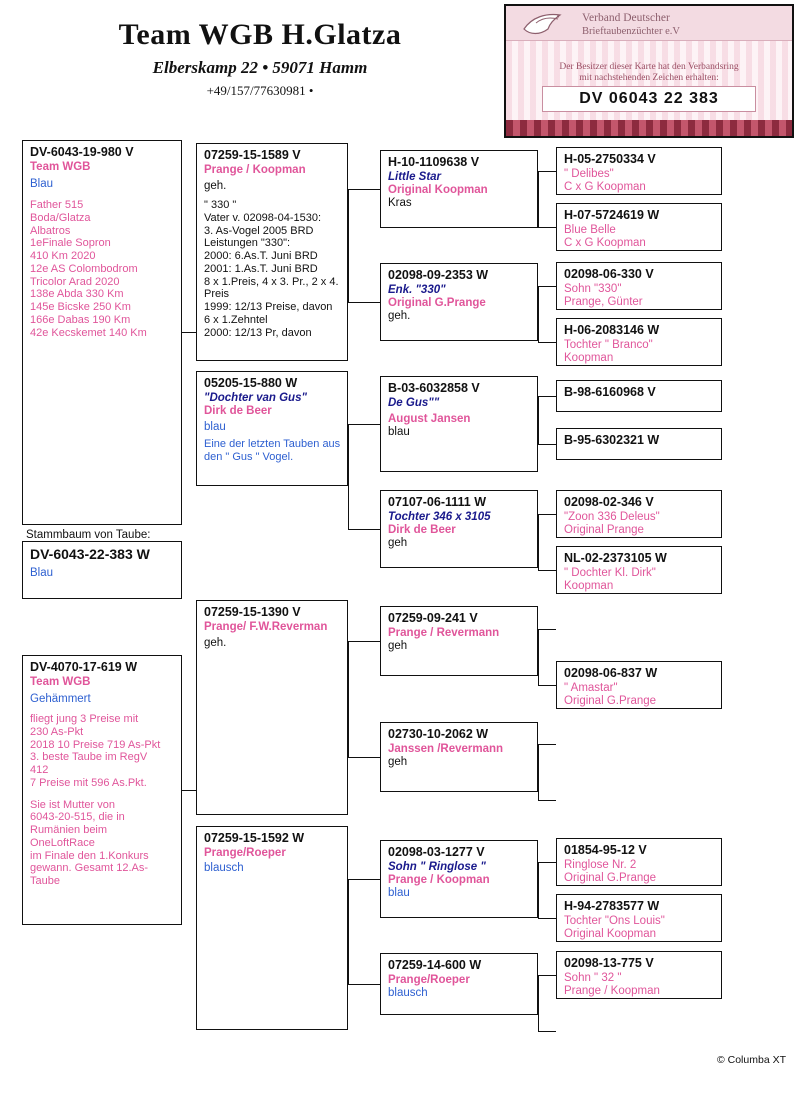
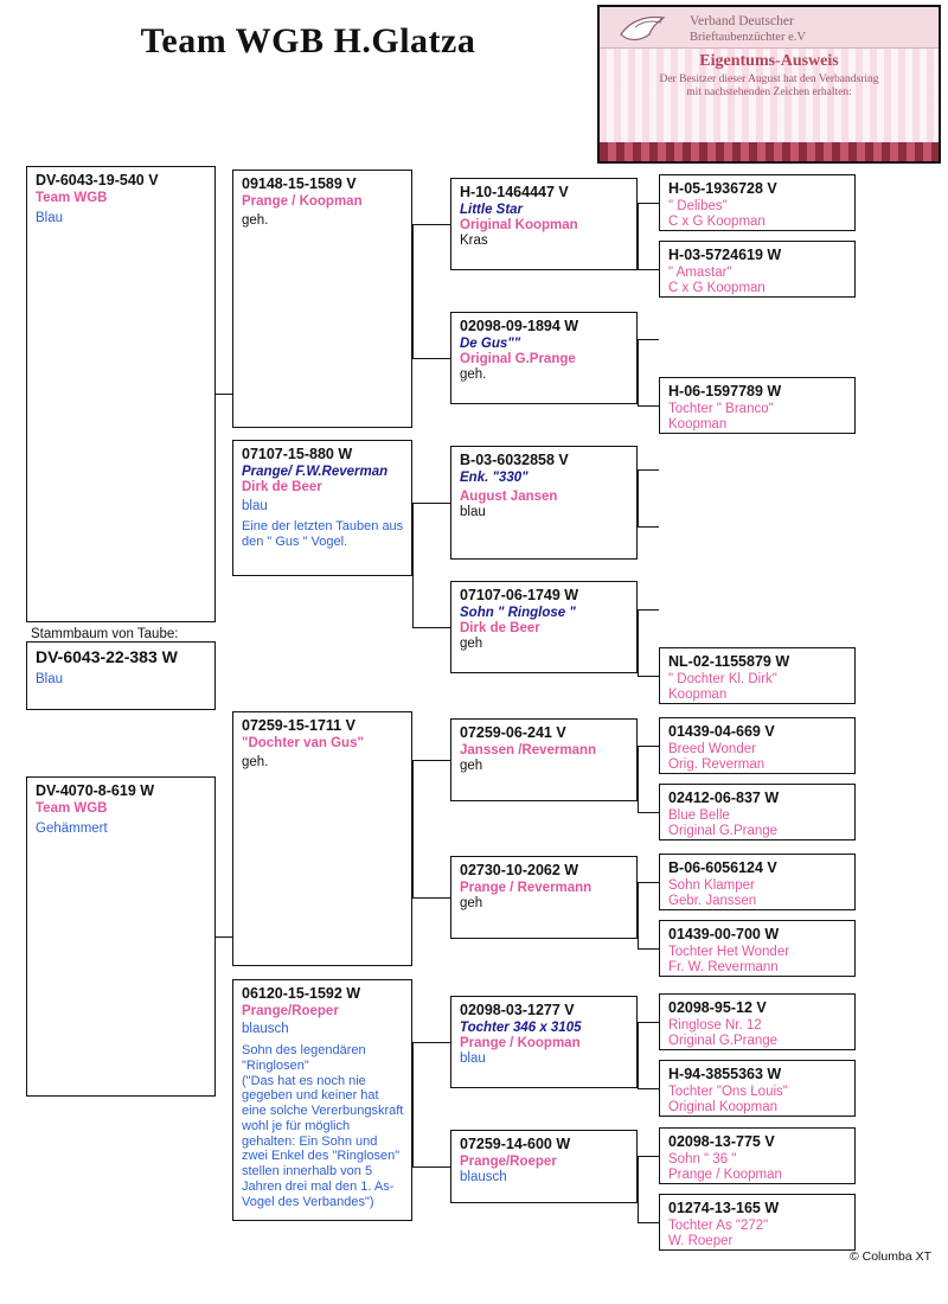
  Team WGB H.Glatza
- Elberskamp 22 • 59071 Hamm
- +49/157/77630981 •
  Verband Deutscher
  Brieftaubenzüchter e.V
+ Eigentums-Ausweis
- Der Besitzer dieser Karte hat den Verbandsring
+ Der Besitzer dieser August hat den Verbandsring
  mit nachstehenden Zeichen erhalten:
- DV 06043 22 383
- DV-6043-19-980 V
+ DV-6043-19-540 V
  Team WGB
  Blau
- Father 515
- Boda/Glatza
- Albatros
- 1eFinale Sopron
- 410 Km 2020
- 12e AS Colombodrom
- Tricolor Arad 2020
- 138e Abda 330 Km
- 145e Bicske 250 Km
- 166e Dabas 190 Km
- 42e Kecskemet 140 Km
  Stammbaum von Taube:
  DV-6043-22-383 W
  Blau
- DV-4070-17-619 W
+ DV-4070-8-619 W
  Team WGB
  Gehämmert
- fliegt jung 3 Preise mit
- 230 As-Pkt
- 2018 10 Preise 719 As-Pkt
- 3. beste Taube im RegV
- 412
- 7 Preise mit 596 As.Pkt.
- Sie ist Mutter von
- 6043-20-515, die in
- Rumänien beim
- OneLoftRace
- im Finale den 1.Konkurs
- gewann. Gesamt 12.As-
- Taube
- 07259-15-1589 V
+ 09148-15-1589 V
  Prange / Koopman
  geh.
- " 330 "
- Vater v. 02098-04-1530:
- 3. As-Vogel 2005 BRD
- Leistungen "330":
- 2000: 6.As.T. Juni BRD
- 2001: 1.As.T. Juni BRD
- 8 x 1.Preis, 4 x 3. Pr., 2 x 4.
- Preis
- 1999: 12/13 Preise, davon
- 6 x 1.Zehntel
- 2000: 12/13 Pr, davon
- 05205-15-880 W
+ 07107-15-880 W
- "Dochter van Gus"
+ Prange/ F.W.Reverman
  Dirk de Beer
  blau
  Eine der letzten Tauben aus
  den " Gus " Vogel.
- 07259-15-1390 V
+ 07259-15-1711 V
- Prange/ F.W.Reverman
+ "Dochter van Gus"
  geh.
- 07259-15-1592 W
+ 06120-15-1592 W
  Prange/Roeper
  blausch
+ Sohn des legendären
+ "Ringlosen"
+ ("Das hat es noch nie
+ gegeben und keiner hat
+ eine solche Vererbungskraft
+ wohl je für möglich
+ gehalten: Ein Sohn und
+ zwei Enkel des "Ringlosen"
+ stellen innerhalb von 5
+ Jahren drei mal den 1. As-
+ Vogel des Verbandes")
- H-10-1109638 V
+ H-10-1464447 V
  Little Star
  Original Koopman
  Kras
- 02098-09-2353 W
+ 02098-09-1894 W
- Enk. "330"
+ De Gus""
  Original G.Prange
  geh.
  B-03-6032858 V
- De Gus""
+ Enk. "330"
  August Jansen
  blau
- 07107-06-1111 W
+ 07107-06-1749 W
- Tochter 346 x 3105
+ Sohn " Ringlose "
  Dirk de Beer
  geh
- 07259-09-241 V
+ 07259-06-241 V
- Prange / Revermann
+ Janssen /Revermann
  geh
  02730-10-2062 W
- Janssen /Revermann
+ Prange / Revermann
  geh
  02098-03-1277 V
- Sohn " Ringlose "
+ Tochter 346 x 3105
  Prange / Koopman
  blau
  07259-14-600 W
  Prange/Roeper
  blausch
- H-05-2750334 V
+ H-05-1936728 V
  " Delibes"
  C x G Koopman
- H-07-5724619 W
+ H-03-5724619 W
- Blue Belle
+ " Amastar"
  C x G Koopman
- 02098-06-330 V
- Sohn "330"
- Prange, Günter
- H-06-2083146 W
+ H-06-1597789 W
  Tochter " Branco"
  Koopman
- B-98-6160968 V
- B-95-6302321 W
- 02098-02-346 V
- "Zoon 336 Deleus"
- Original Prange
- NL-02-2373105 W
+ NL-02-1155879 W
  " Dochter Kl. Dirk"
  Koopman
+ 01439-04-669 V
+ Breed Wonder
+ Orig. Reverman
- 02098-06-837 W
+ 02412-06-837 W
- " Amastar"
+ Blue Belle
  Original G.Prange
+ B-06-6056124 V
+ Sohn Klamper
+ Gebr. Janssen
+ 01439-00-700 W
+ Tochter Het Wonder
+ Fr. W. Revermann
- 01854-95-12 V
+ 02098-95-12 V
- Ringlose Nr. 2
+ Ringlose Nr. 12
  Original G.Prange
- H-94-2783577 W
+ H-94-3855363 W
  Tochter "Ons Louis"
  Original Koopman
  02098-13-775 V
- Sohn " 32 "
+ Sohn " 36 "
  Prange / Koopman
+ 01274-13-165 W
+ Tochter As "272"
+ W. Roeper
  © Columba XT
